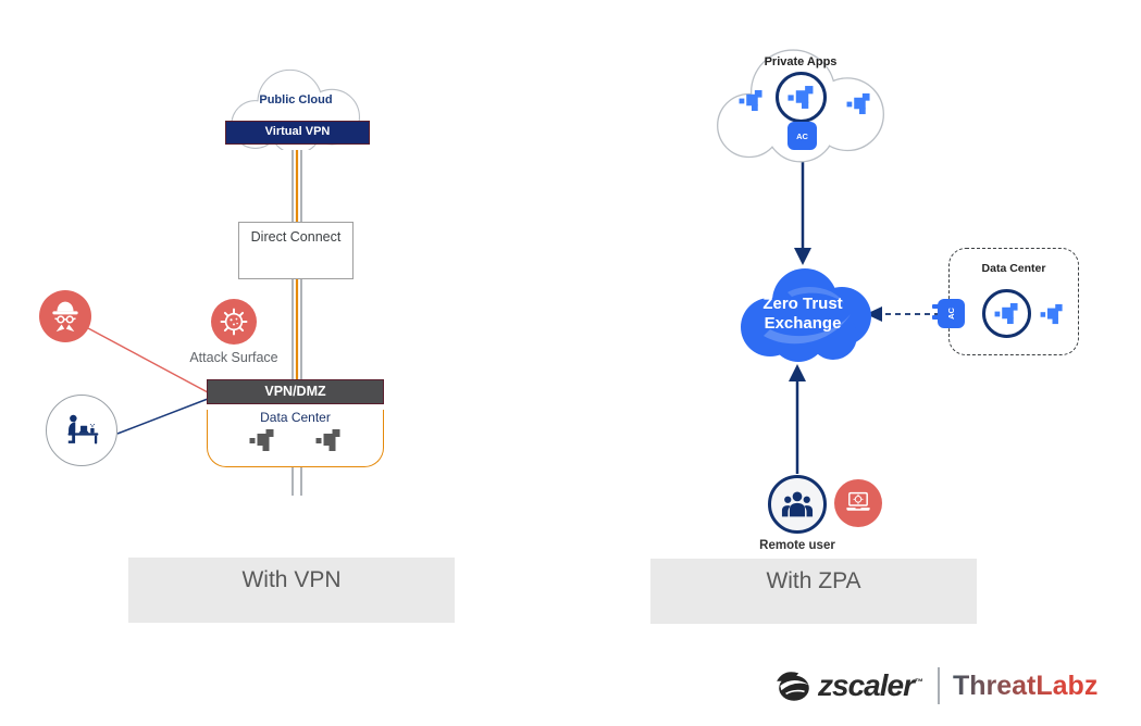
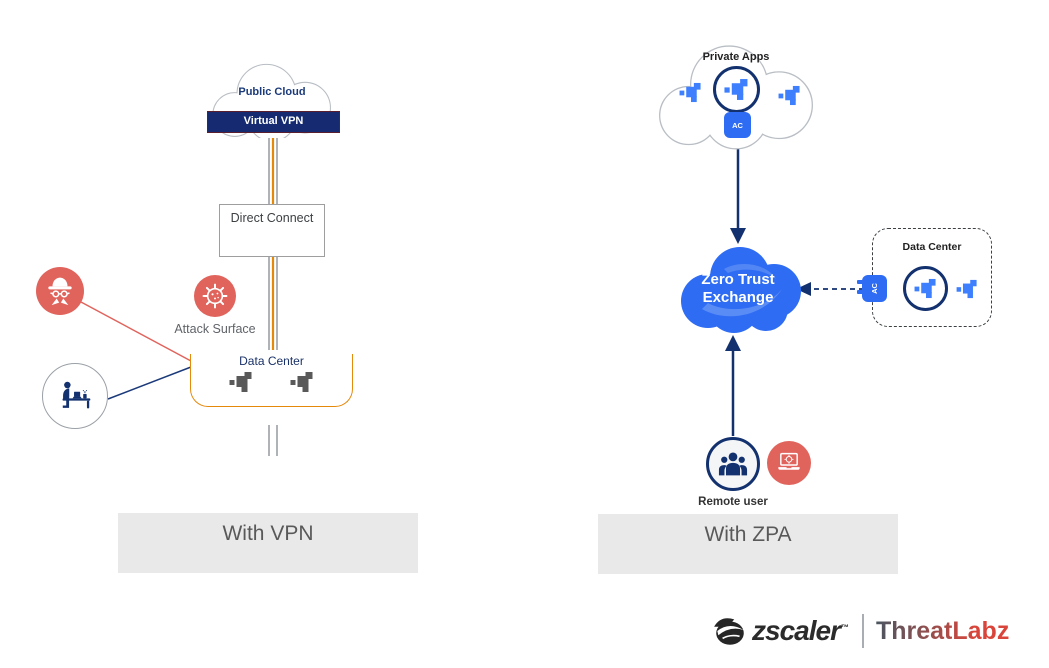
  With VPN
  With ZPA
  Public Cloud
  Virtual VPN
  Direct Connect
  Attack Surface
- VPN/DMZ
  Data Center
  Private Apps
  AC
  Zero Trust
  Exchange
  Data Center
  Remote user
  zscaler™
  ThreatLabz
